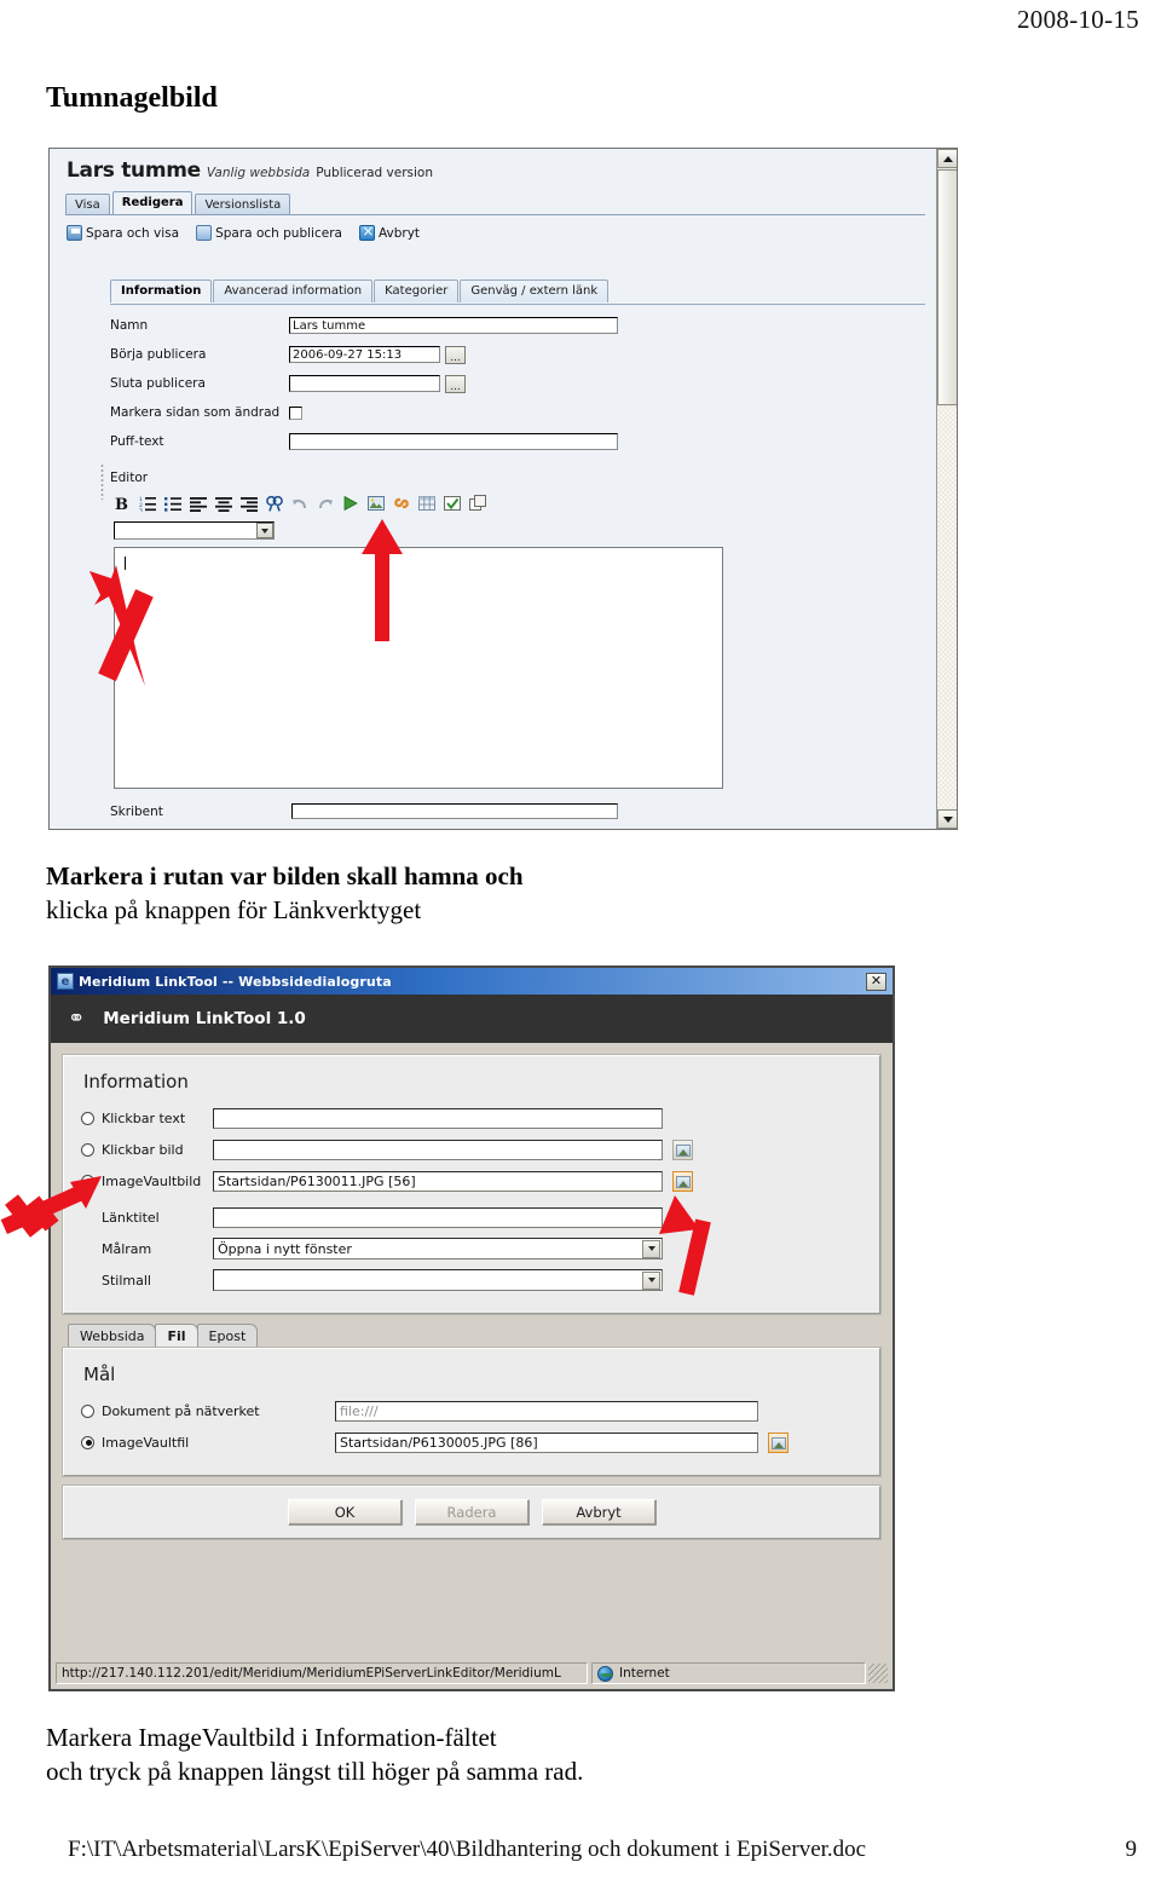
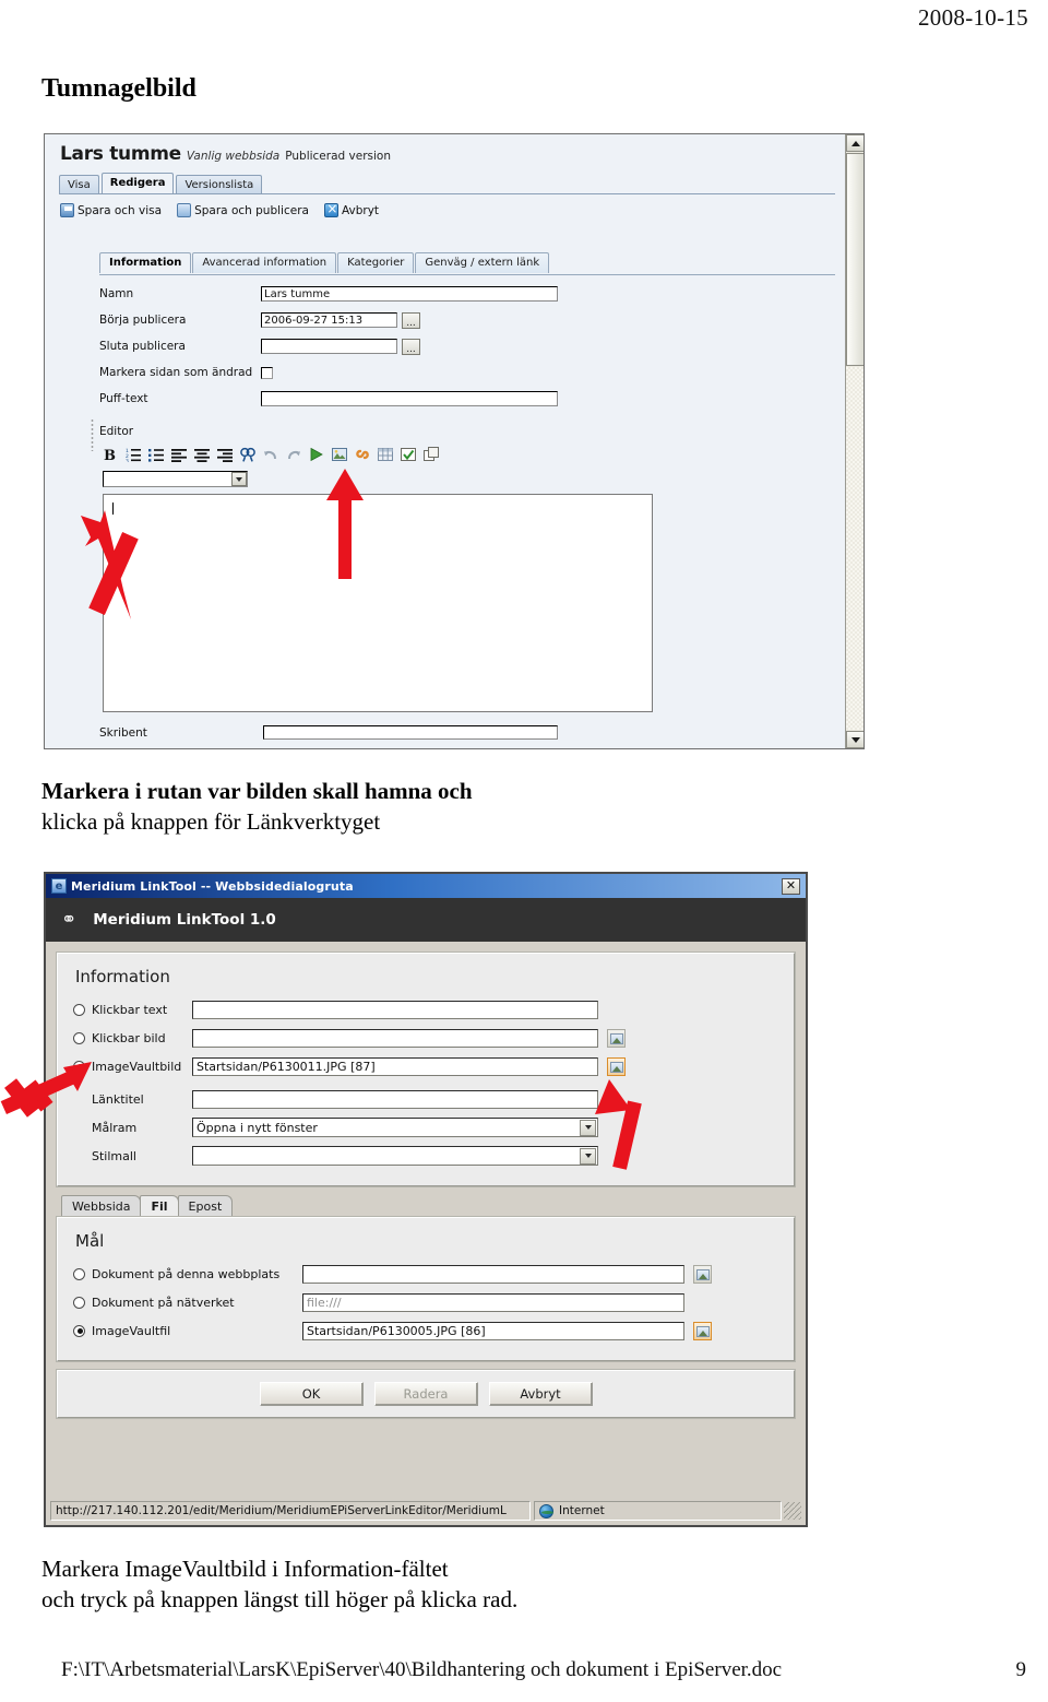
  2008-10-15
  Tumnagelbild
  Lars tumme Vanlig webbsida Publicerad version
  Visa
  Redigera
  Versionslista
  Spara och visa
  Spara och publicera
  Avbryt
  Information
  Avancerad information
  Kategorier
  Genväg / extern länk
  Namn
  Lars tumme
  Börja publicera
  2006-09-27 15:13
  ...
  Sluta publicera
  ...
  Markera sidan som ändrad
  Puff-text
  Editor
  B
  Skribent
  Markera i rutan var bilden skall hamna och
  klicka på knappen för Länkverktyget
  Meridium LinkTool -- Webbsidedialogruta
  ✕
  ⚭
  Meridium LinkTool 1.0
  Information
  Klickbar text
  Klickbar bild
  ImageVaultbild
- Startsidan/P6130011.JPG [56]
+ Startsidan/P6130011.JPG [87]
  Länktitel
  Målram
  Öppna i nytt fönster
  Stilmall
  Webbsida
  Fil
  Epost
  Mål
+ Dokument på denna webbplats
  Dokument på nätverket
  file:///
  ImageVaultfil
  Startsidan/P6130005.JPG [86]
  OK
  Radera
  Avbryt
  http://217.140.112.201/edit/Meridium/MeridiumEPiServerLinkEditor/MeridiumL
  Internet
  Markera ImageVaultbild i Information-fältet
- och tryck på knappen längst till höger på samma rad.
+ och tryck på knappen längst till höger på klicka rad.
  F:\IT\Arbetsmaterial\LarsK\EpiServer\40\Bildhantering och dokument i EpiServer.doc
  9
